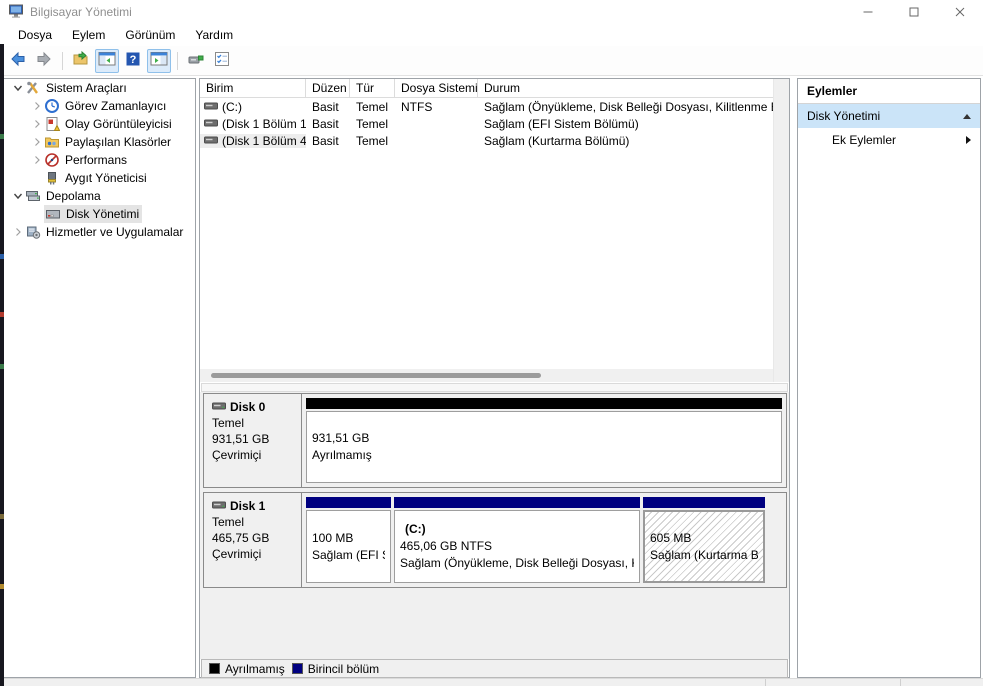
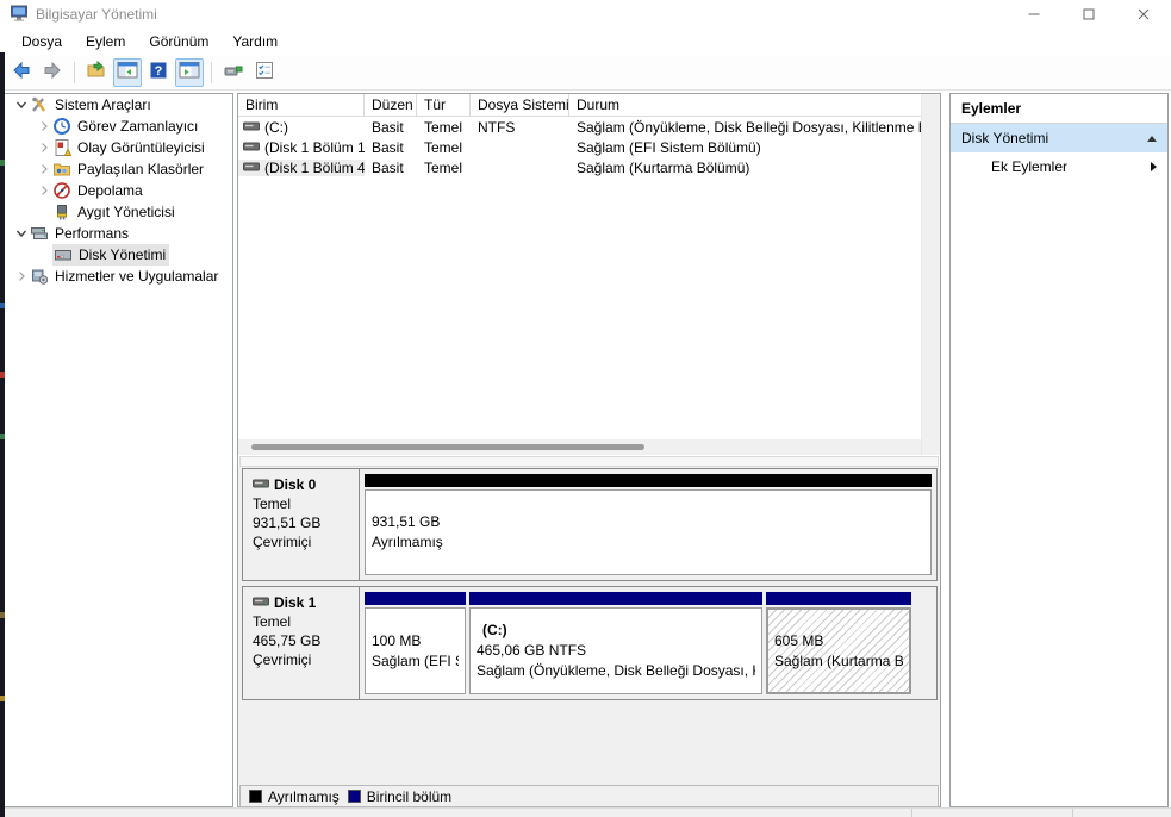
  Bilgisayar Yönetimi
  Dosya
  Eylem
  Görünüm
  Yardım
  ?
  Sistem Araçları
  Görev Zamanlayıcı
  Olay Görüntüleyicisi
  Paylaşılan Klasörler
- Performans
+ Depolama
  Aygıt Yöneticisi
- Depolama
+ Performans
  Disk Yönetimi
  Hizmetler ve Uygulamalar
  Birim
  Düzen
  Tür
  Dosya Sistemi
  Durum
  (C:)
  Basit
  Temel
  NTFS
  Sağlam (Önyükleme, Disk Belleği Dosyası, Kilitlenme
  (Disk 1 Bölüm 1
  Basit
  Temel
  Sağlam (EFI Sistem Bölümü)
  (Disk 1 Bölüm 4
  Basit
  Temel
  Sağlam (Kurtarma Bölümü)
  Disk 0
  Temel
  931,51 GB
  Çevrimiçi
  931,51 GB
  Ayrılmamış
  Disk 1
  Temel
  465,75 GB
  Çevrimiçi
  100 MB
  Sağlam (EFI
  (C:)
  465,06 GB NTFS
  Sağlam (Önyükleme, Disk Belleği Dosyası,
  605 MB
  Sağlam (Kurtarma B
  Ayrılmamış
  Birincil bölüm
  Eylemler
  Disk Yönetimi
  Ek Eylemler
